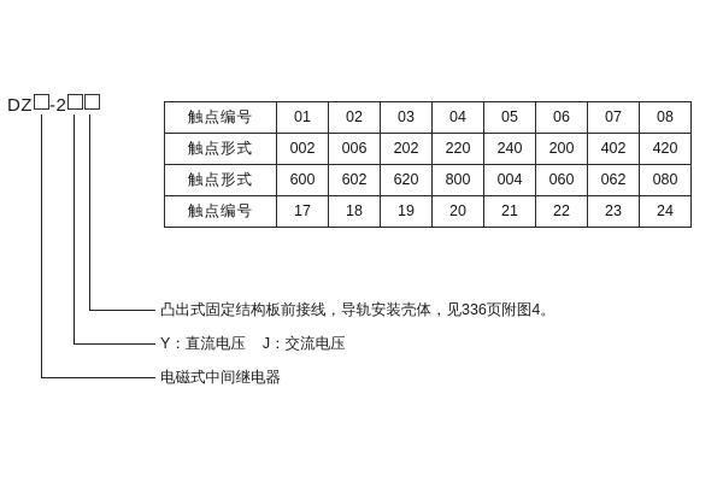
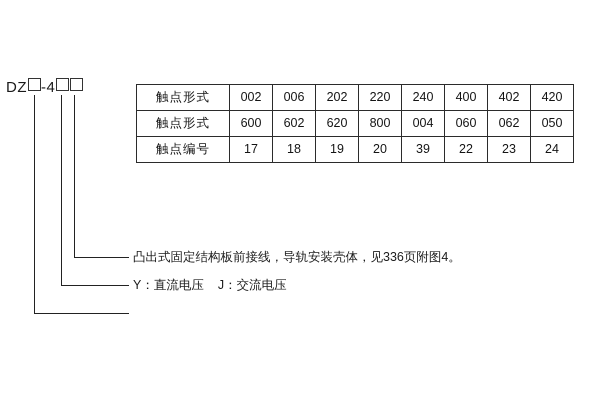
- DZ -2
+ DZ -4
  凸出式固定结构板前接线，导轨安装壳体，见336页附图4。
  Y：直流电压 J：交流电压
- 电磁式中间继电器
- 触点编号	01	02	03	04	05	06	07	08
- 触点形式	002	006	202	220	240	200	402	420
+ 触点形式	002	006	202	220	240	400	402	420
- 触点形式	600	602	620	800	004	060	062	080
+ 触点形式	600	602	620	800	004	060	062	050
- 触点编号	17	18	19	20	21	22	23	24
+ 触点编号	17	18	19	20	39	22	23	24
